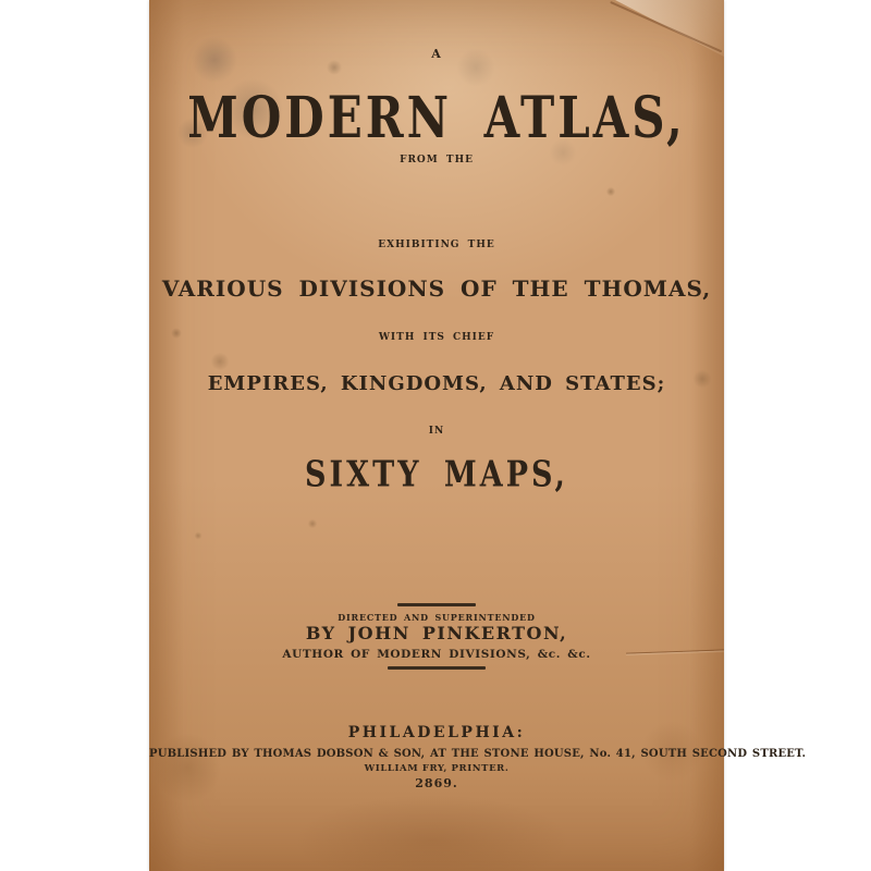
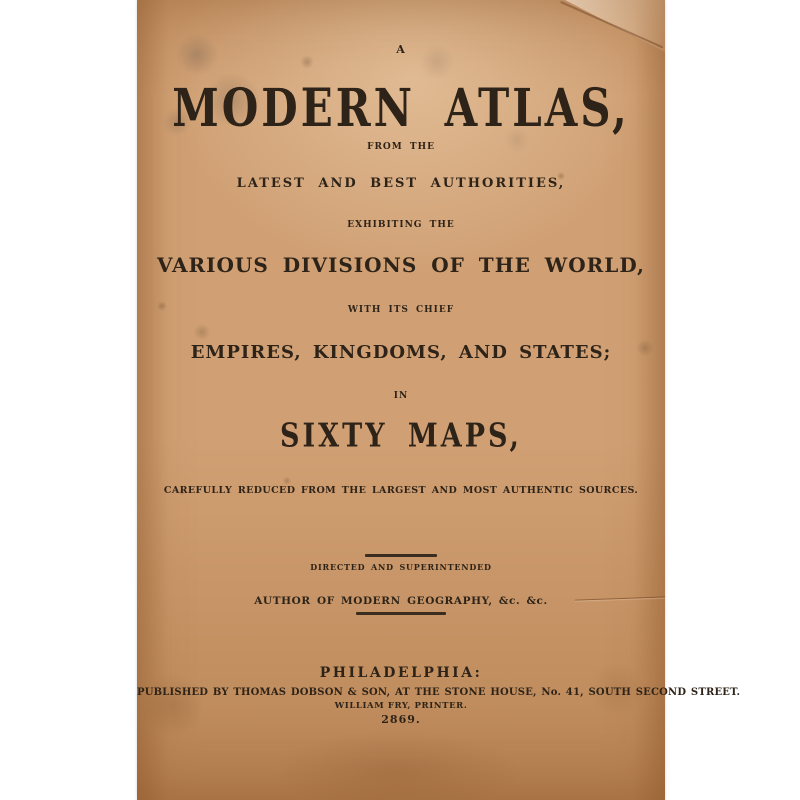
  A
  MODERN ATLAS,
  FROM THE
+ LATEST AND BEST AUTHORITIES,
  EXHIBITING THE
- VARIOUS DIVISIONS OF THE THOMAS,
+ VARIOUS DIVISIONS OF THE WORLD,
  WITH ITS CHIEF
  EMPIRES, KINGDOMS, AND STATES;
  IN
  SIXTY MAPS,
+ CAREFULLY REDUCED FROM THE LARGEST AND MOST AUTHENTIC SOURCES.
  DIRECTED AND SUPERINTENDED
- BY JOHN PINKERTON,
- AUTHOR OF MODERN DIVISIONS, &c. &c.
+ AUTHOR OF MODERN GEOGRAPHY, &c. &c.
  PHILADELPHIA:
  PUBLISHED BY THOMAS DOBSON & SON, AT THE STONE HOUSE, No. 41, SOUTH SECOND STREET.
  WILLIAM FRY, PRINTER.
  2869.
